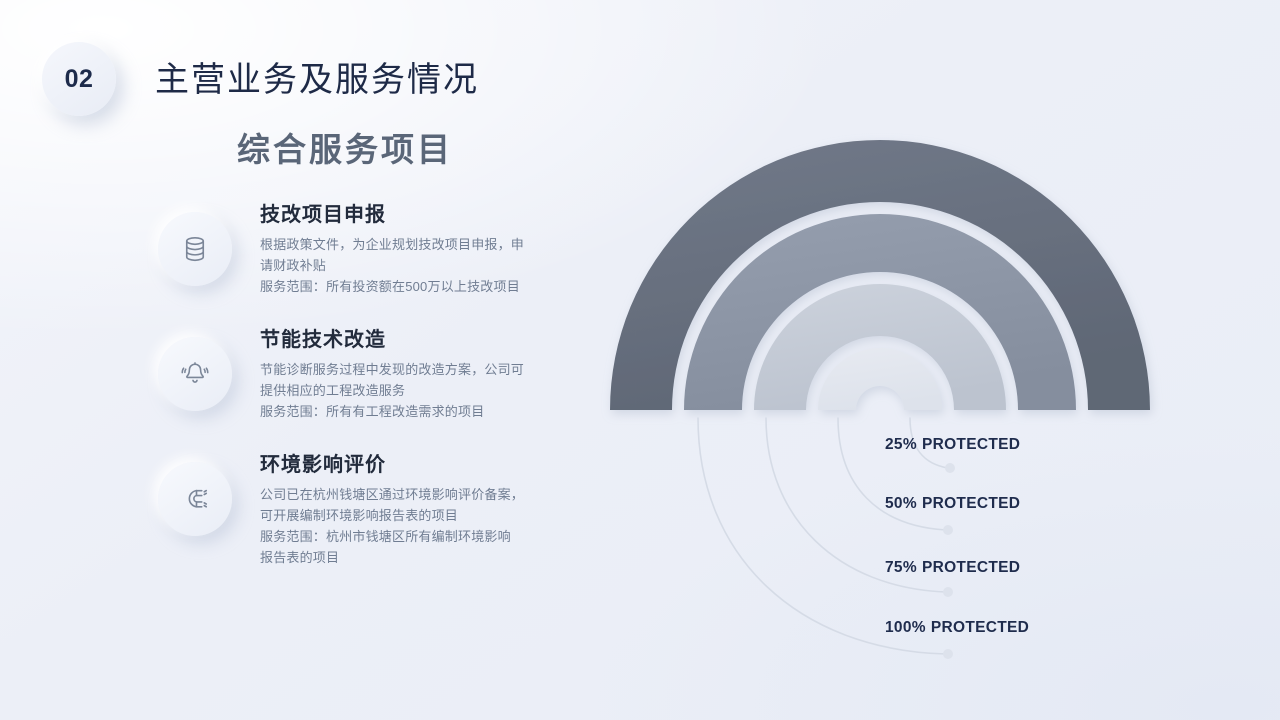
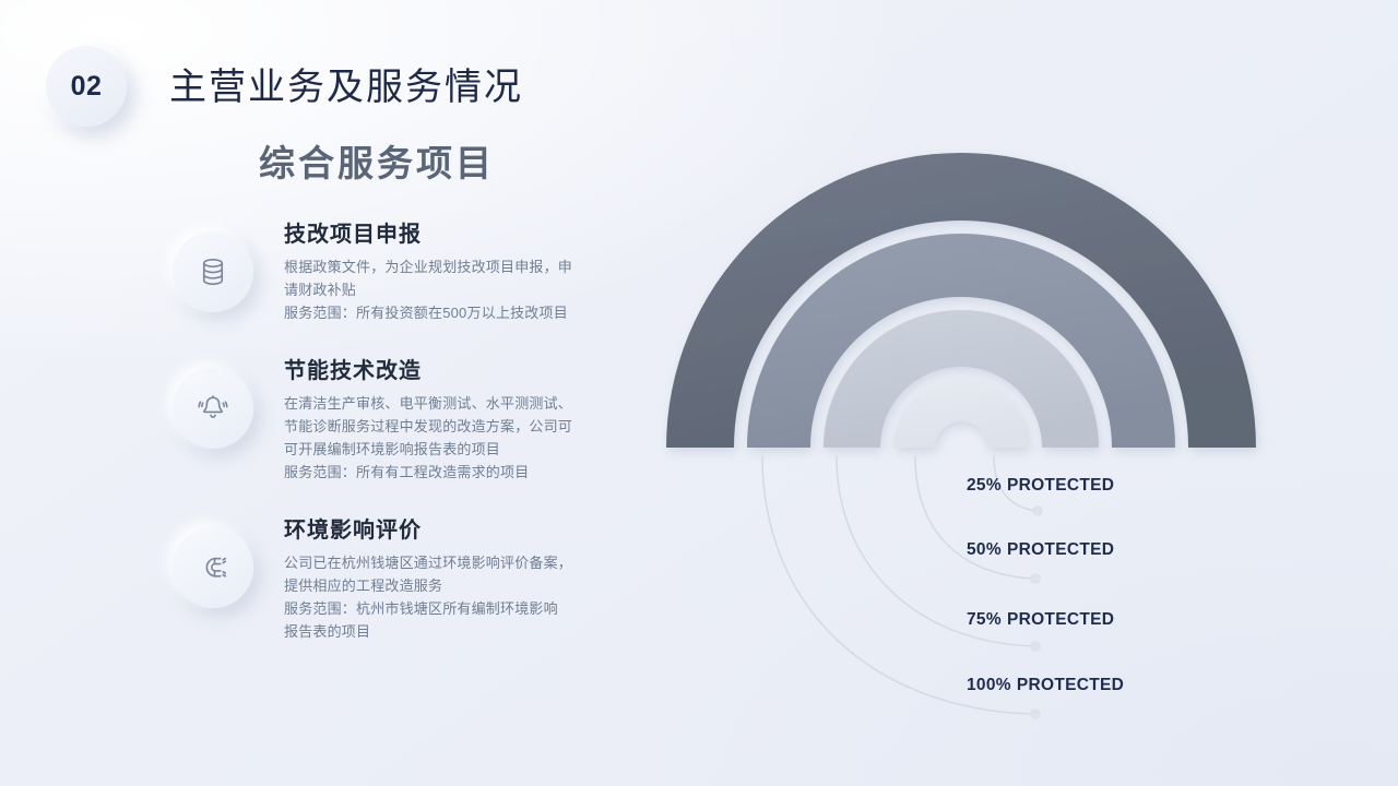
  02
  主营业务及服务情况
  综合服务项目
  技改项目申报
  根据政策文件，为企业规划技改项目申报，申
  请财政补贴
  服务范围：所有投资额在500万以上技改项目
  节能技术改造
+ 在清洁生产审核、电平衡测试、水平测测试、
  节能诊断服务过程中发现的改造方案，公司可
- 提供相应的工程改造服务
+ 可开展编制环境影响报告表的项目
  服务范围：所有有工程改造需求的项目
  环境影响评价
  公司已在杭州钱塘区通过环境影响评价备案，
- 可开展编制环境影响报告表的项目
+ 提供相应的工程改造服务
  服务范围：杭州市钱塘区所有编制环境影响
  报告表的项目
  25% PROTECTED
  50% PROTECTED
  75% PROTECTED
  100% PROTECTED
